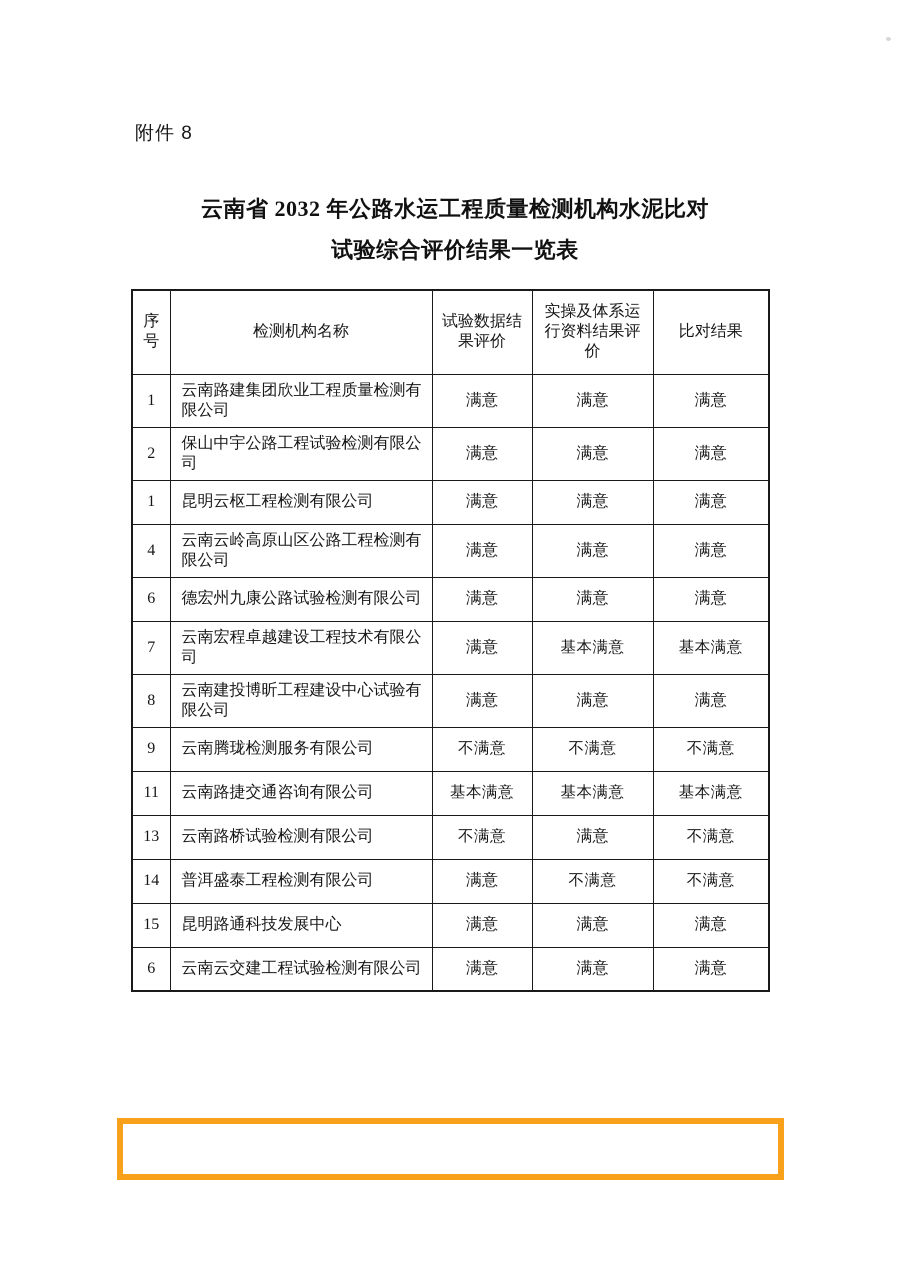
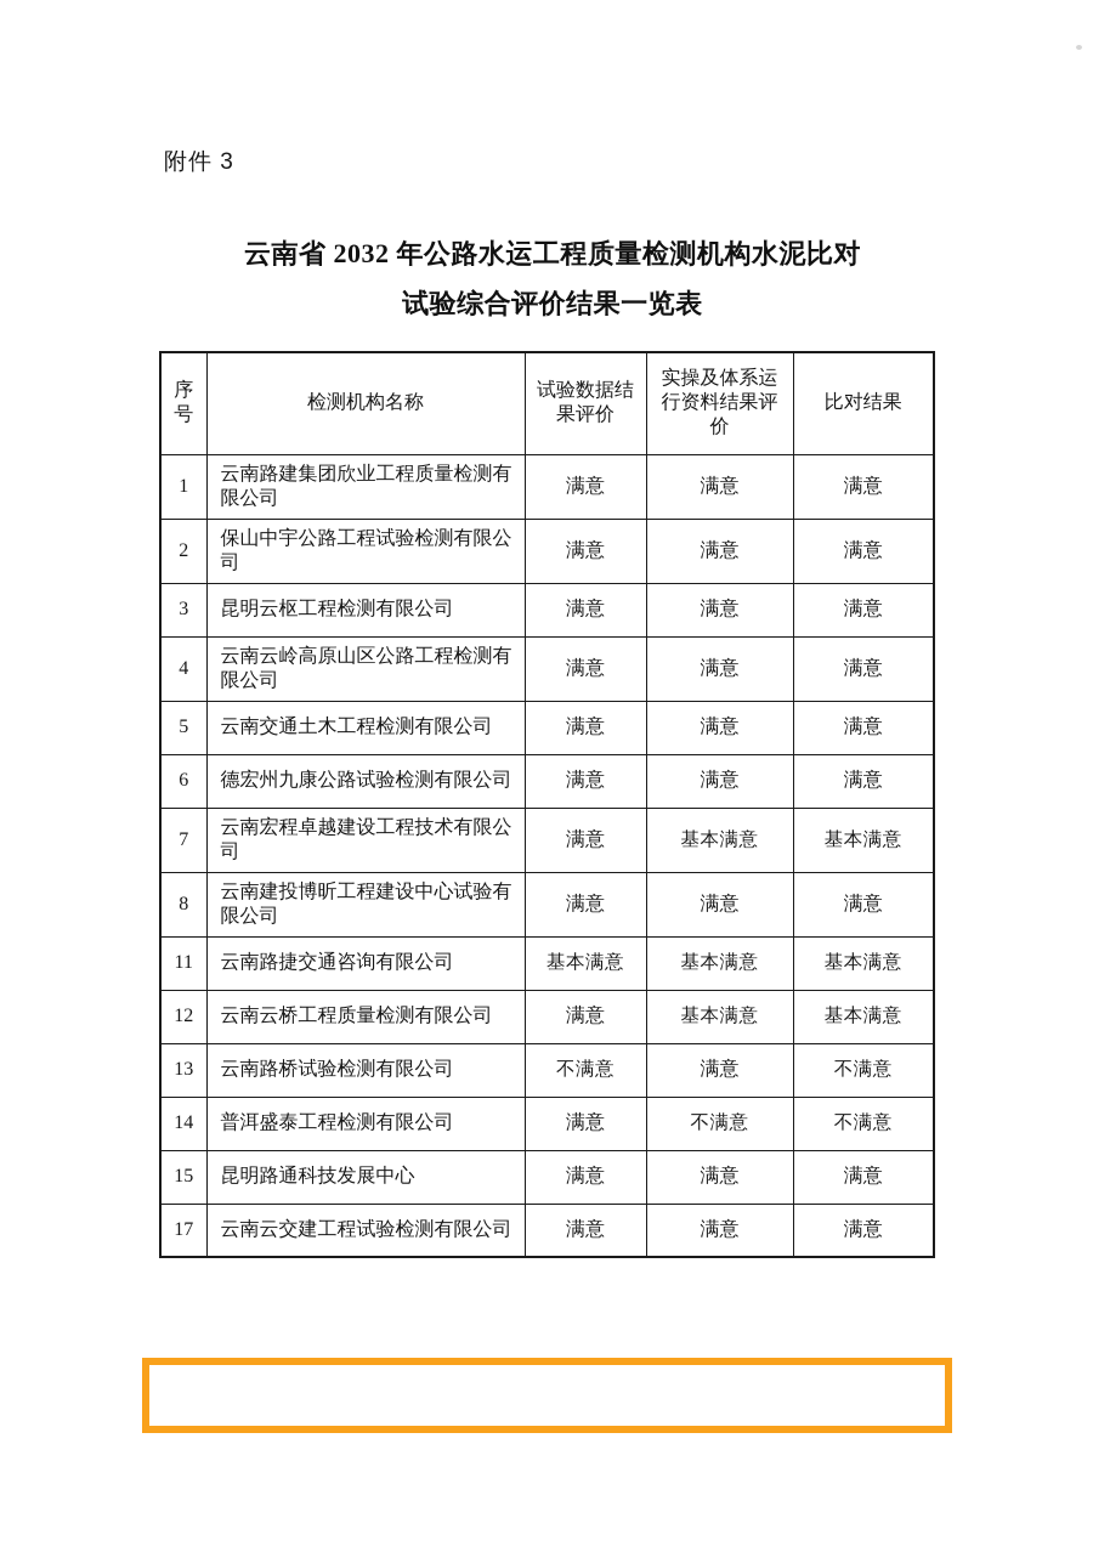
- 附件 8
+ 附件 3
  云南省 2032 年公路水运工程质量检测机构水泥比对
  试验综合评价结果一览表
  序号	检测机构名称	试验数据结果评价	实操及体系运行资料结果评价	比对结果
  1	云南路建集团欣业工程质量检测有限公司	满意	满意	满意
  2	保山中宇公路工程试验检测有限公司	满意	满意	满意
- 1	昆明云枢工程检测有限公司	满意	满意	满意
+ 3	昆明云枢工程检测有限公司	满意	满意	满意
  4	云南云岭高原山区公路工程检测有限公司	满意	满意	满意
+ 5	云南交通土木工程检测有限公司	满意	满意	满意
  6	德宏州九康公路试验检测有限公司	满意	满意	满意
  7	云南宏程卓越建设工程技术有限公司	满意	基本满意	基本满意
  8	云南建投博昕工程建设中心试验有限公司	满意	满意	满意
- 9	云南腾珑检测服务有限公司	不满意	不满意	不满意
  11	云南路捷交通咨询有限公司	基本满意	基本满意	基本满意
+ 12	云南云桥工程质量检测有限公司	满意	基本满意	基本满意
  13	云南路桥试验检测有限公司	不满意	满意	不满意
  14	普洱盛泰工程检测有限公司	满意	不满意	不满意
  15	昆明路通科技发展中心	满意	满意	满意
- 6	云南云交建工程试验检测有限公司	满意	满意	满意
+ 17	云南云交建工程试验检测有限公司	满意	满意	满意
